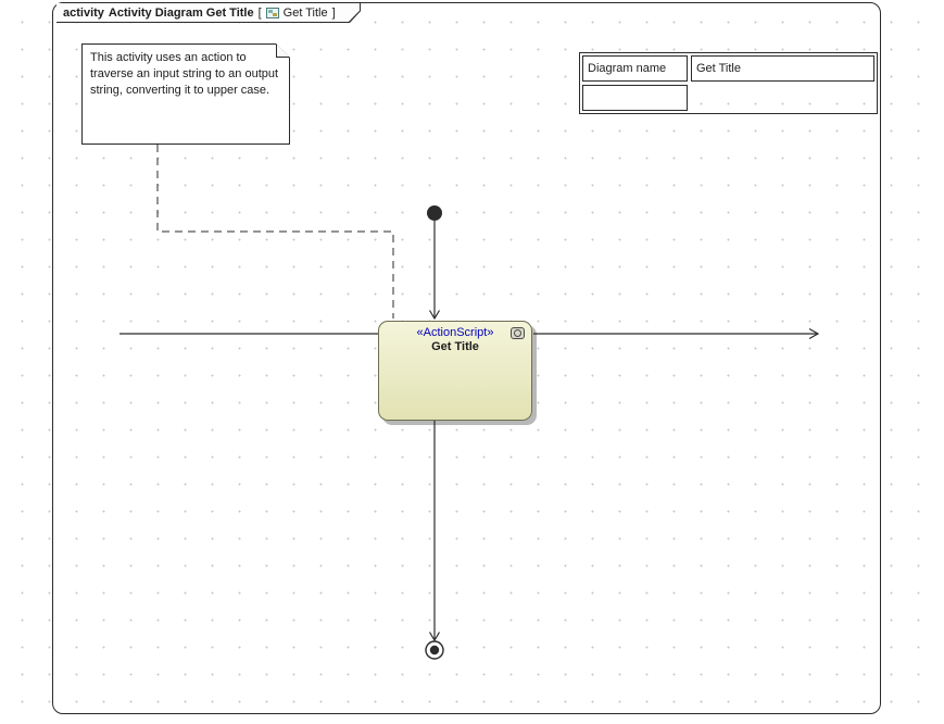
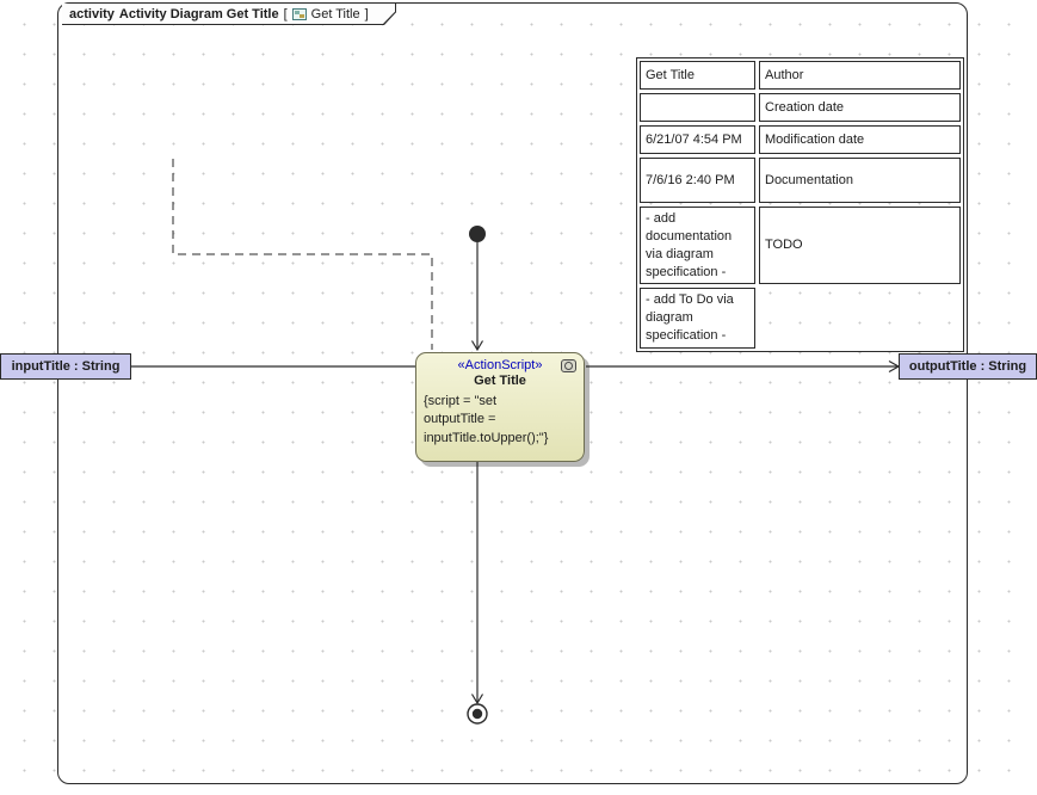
  activity
  Activity Diagram Get Title
  [
  Get Title
  ]
- This activity uses an action to traverse an input string to an output string, converting it to upper case.
- Diagram name
  Get Title
+ Author
+ Creation date
+ 6/21/07 4:54 PM
+ Modification date
+ 7/6/16 2:40 PM
+ Documentation
+ - add documentation via diagram specification -
+ TODO
+ - add To Do via diagram specification -
  «ActionScript»
  Get Title
+ {script = "set
+ outputTitle =
+ inputTitle.toUpper();"}
+ inputTitle : String
+ outputTitle : String
